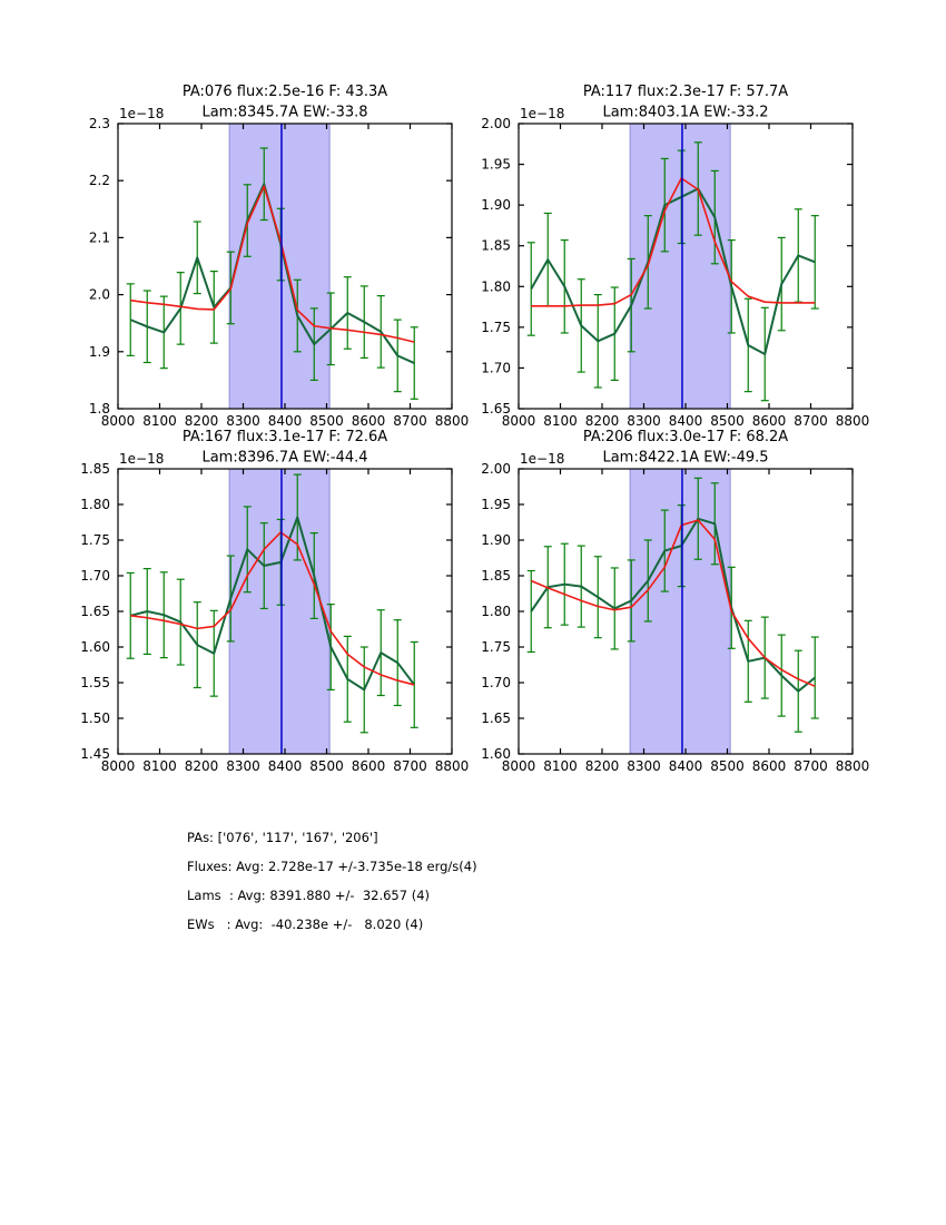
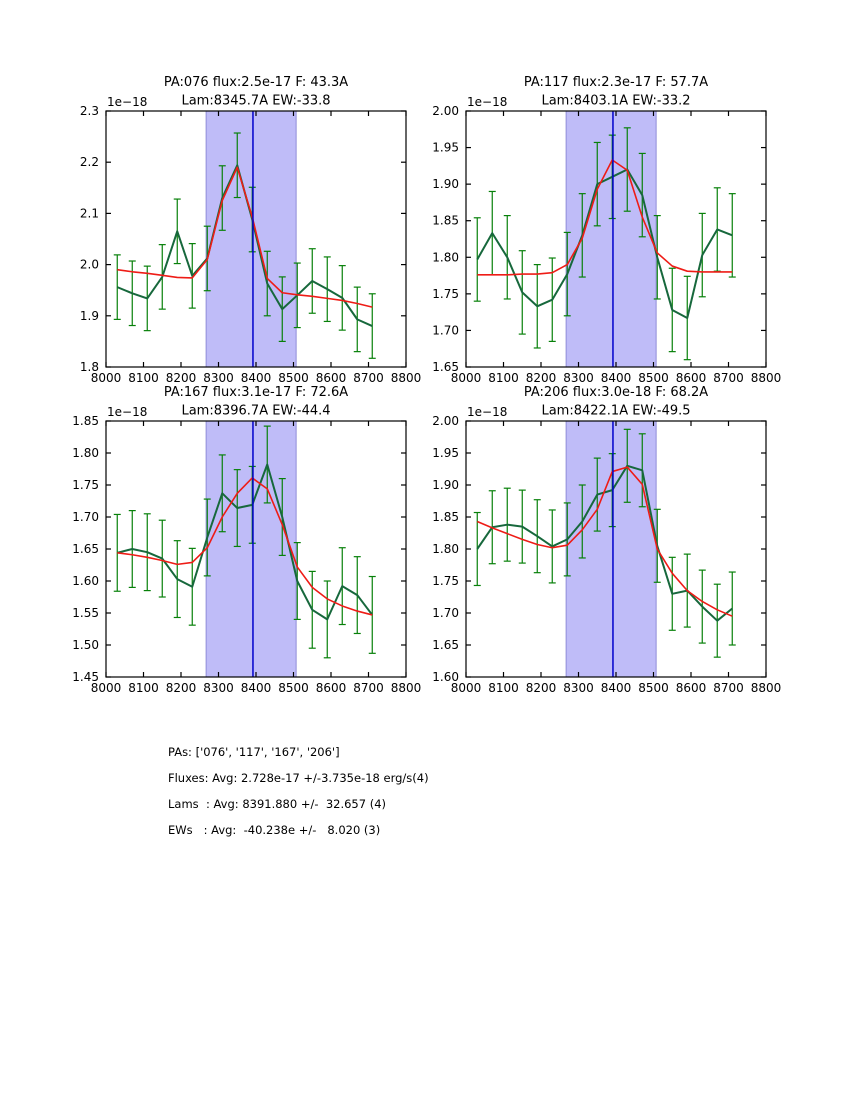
  8000
  8100
  8200
  8300
  8400
  8500
  8600
  8700
  8800
  1.8
  1.9
  2.0
  2.1
  2.2
  2.3
  1e−18
- PA:076 flux:2.5e-16 F: 43.3A
+ PA:076 flux:2.5e-17 F: 43.3A
  Lam:8345.7A EW:-33.8
  8000
  8100
  8200
  8300
  8400
  8500
  8600
  8700
  8800
  1.65
  1.70
  1.75
  1.80
  1.85
  1.90
  1.95
  2.00
  1e−18
  PA:117 flux:2.3e-17 F: 57.7A
  Lam:8403.1A EW:-33.2
  8000
  8100
  8200
  8300
  8400
  8500
  8600
  8700
  8800
  1.45
  1.50
  1.55
  1.60
  1.65
  1.70
  1.75
  1.80
  1.85
  1e−18
  PA:167 flux:3.1e-17 F: 72.6A
  Lam:8396.7A EW:-44.4
  8000
  8100
  8200
  8300
  8400
  8500
  8600
  8700
  8800
  1.60
  1.65
  1.70
  1.75
  1.80
  1.85
  1.90
  1.95
  2.00
  1e−18
- PA:206 flux:3.0e-17 F: 68.2A
+ PA:206 flux:3.0e-18 F: 68.2A
  Lam:8422.1A EW:-49.5
  PAs: ['076', '117', '167', '206']
  Fluxes: Avg: 2.728e-17 +/-3.735e-18 erg/s(4)
  Lams : Avg: 8391.880 +/- 32.657 (4)
- EWs : Avg: -40.238e +/- 8.020 (4)
+ EWs : Avg: -40.238e +/- 8.020 (3)
